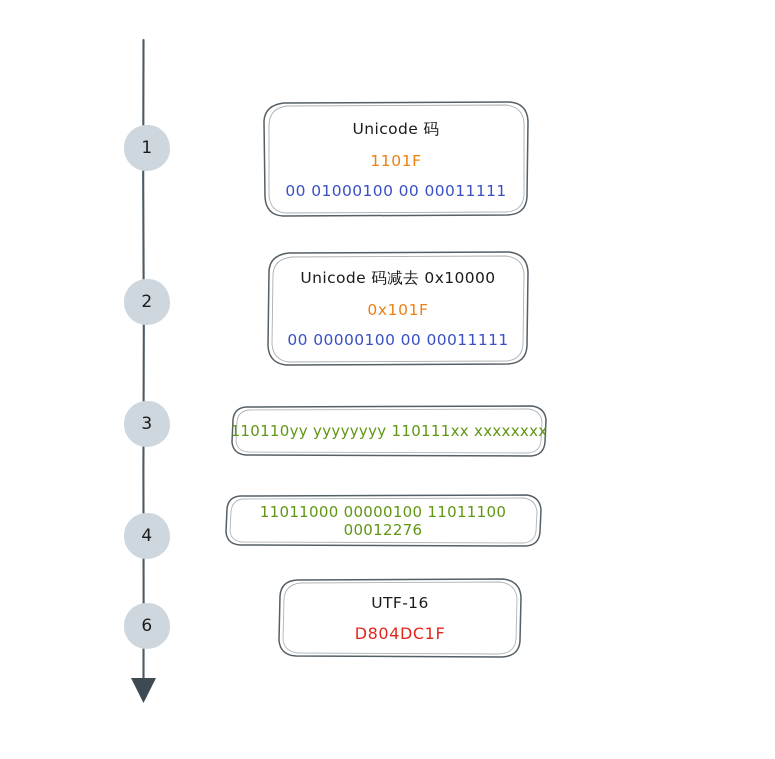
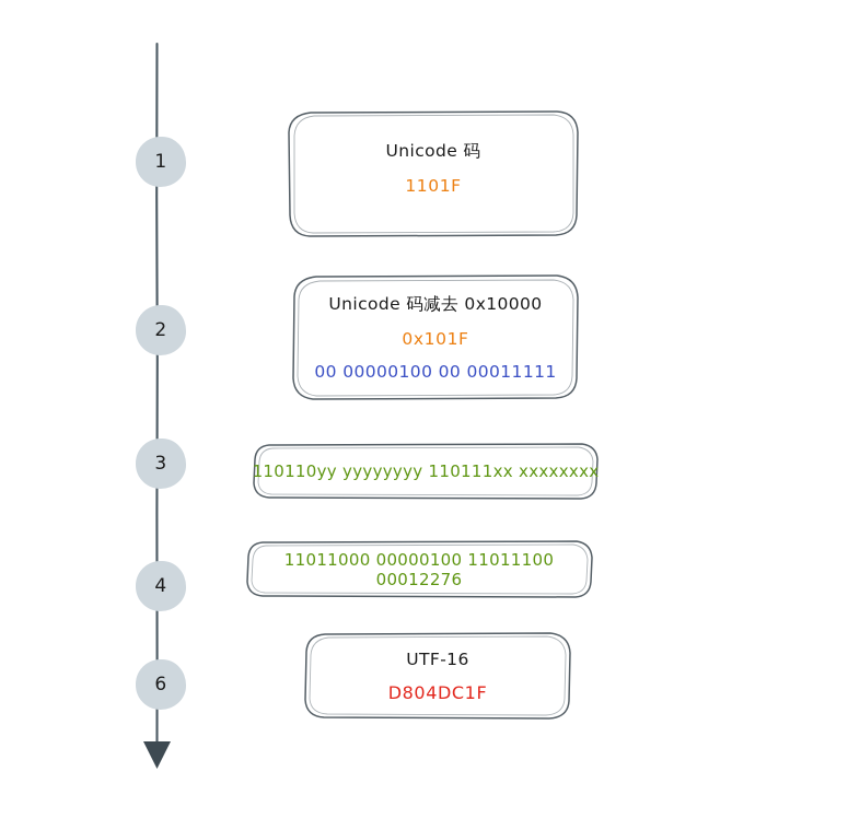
  1
  2
  3
  4
  6
  Unicode 码
  1101F
- 00 01000100 00 00011111
  Unicode 码减去 0x10000
  0x101F
  00 00000100 00 00011111
  110110yy yyyyyyyy 110111xx xxxxxxxx
  11011000 00000100 11011100 00012276
  UTF-16
  D804DC1F
